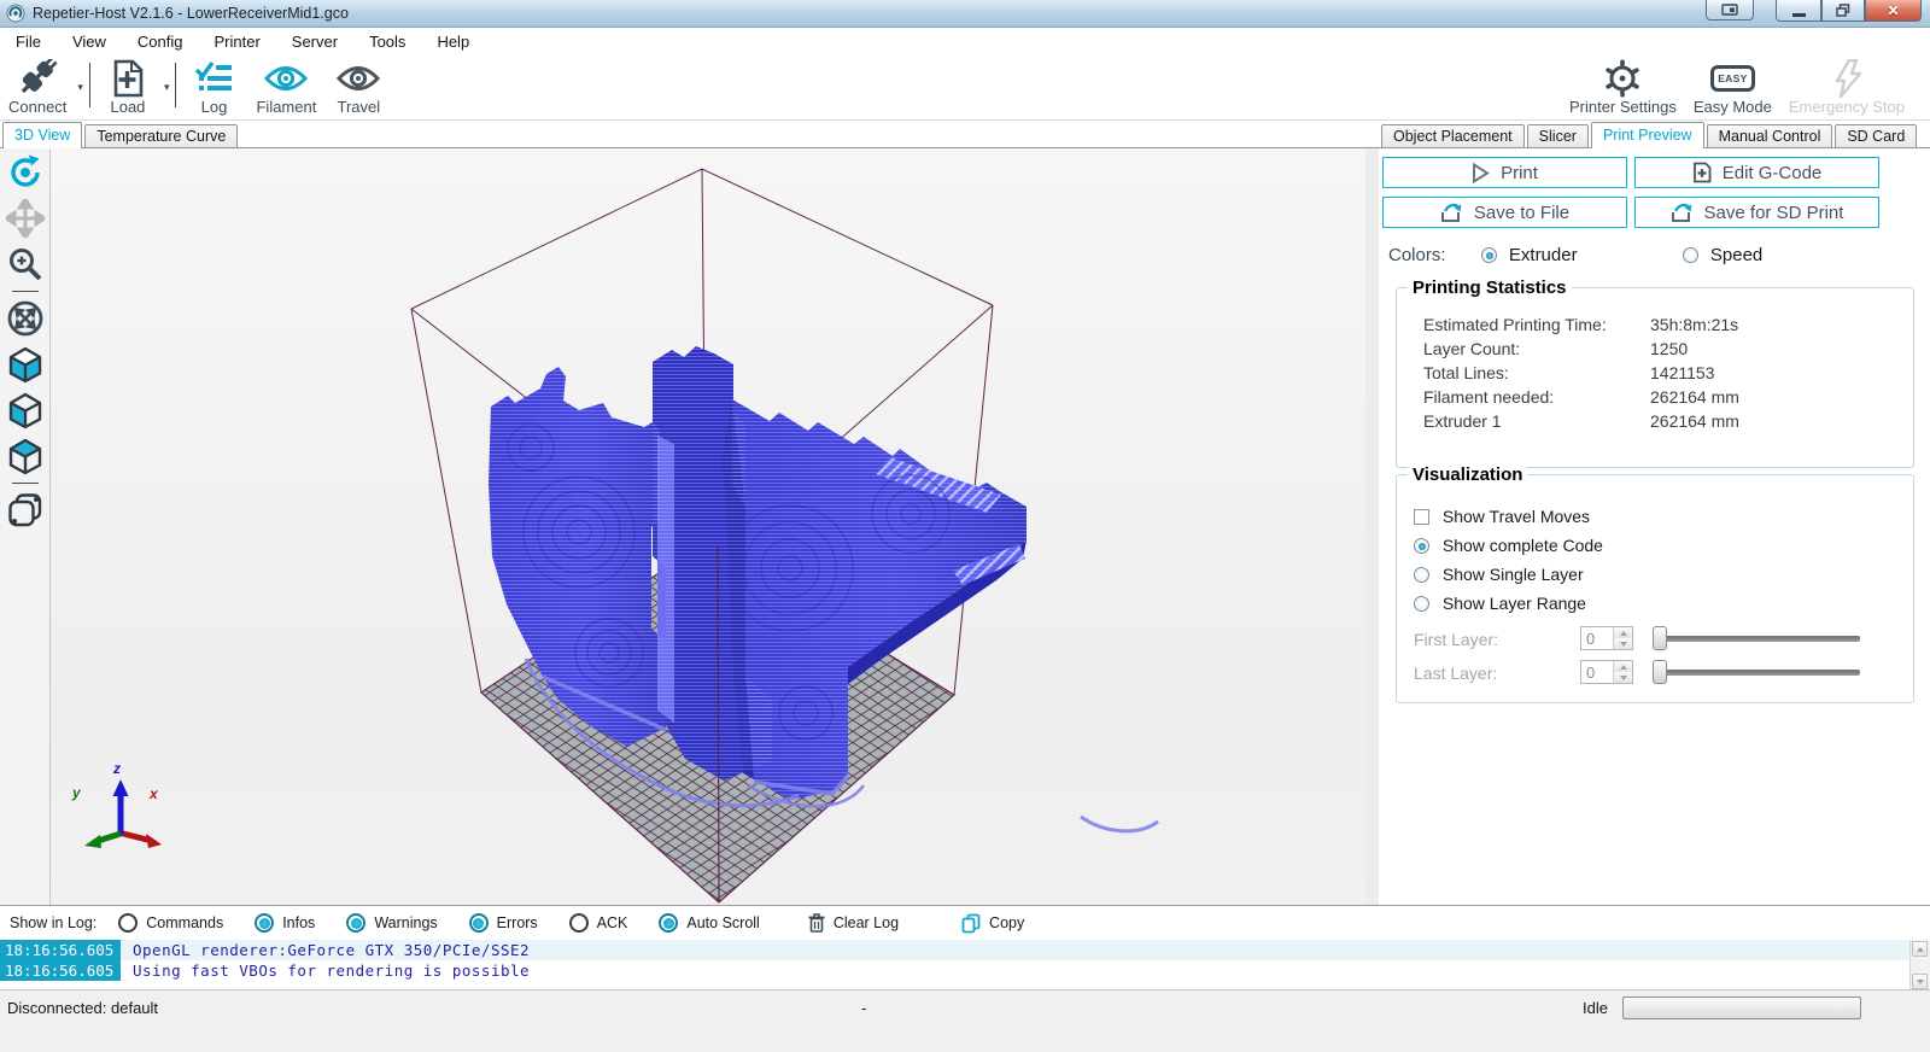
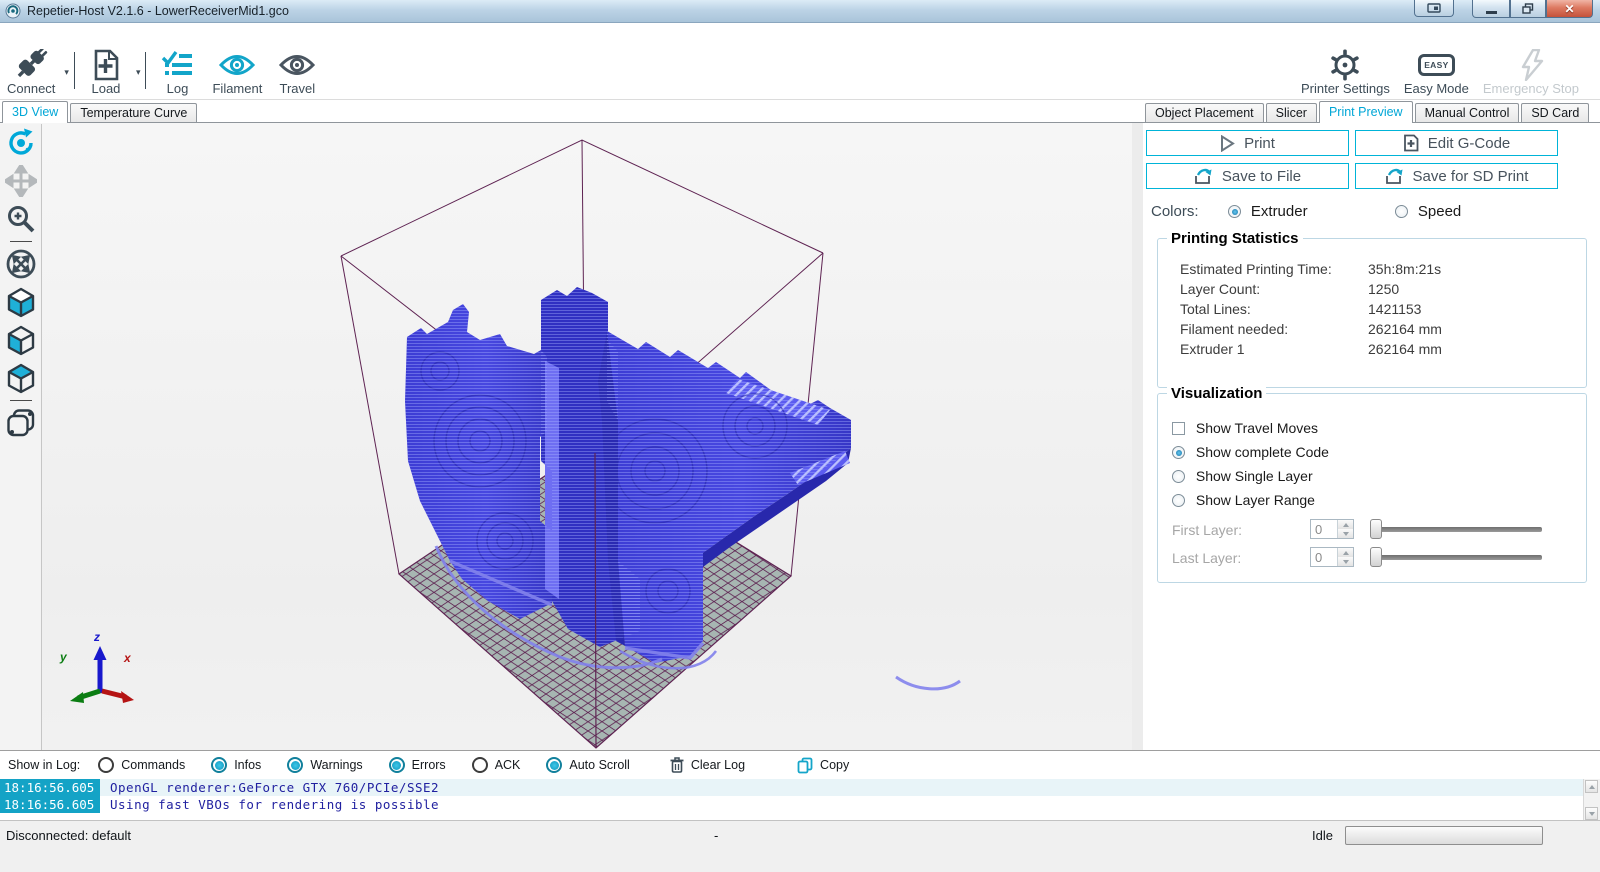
  Repetier-Host V2.1.6 - LowerReceiverMid1.gco
  ✕
- File
- View
- Config
- Printer
- Server
- Tools
- Help
  Connect
  ▾
  Load
  ▾
  Log
  Filament
  Travel
  Printer Settings
  EASY
  Easy Mode
  Emergency Stop
  3D View
  Temperature Curve
  Object Placement
  Slicer
  Print Preview
  Manual Control
  SD Card
  y
  z
  x
  Print
  Edit G-Code
  Save to File
  Save for SD Print
  Colors:
  Extruder
  Speed
  Printing Statistics
  Estimated Printing Time:
  35h:8m:21s
  Layer Count:
  1250
  Total Lines:
  1421153
  Filament needed:
  262164 mm
  Extruder 1
  262164 mm
  Visualization
  Show Travel Moves
  Show complete Code
  Show Single Layer
  Show Layer Range
  First Layer:
  0
  Last Layer:
  0
  Show in Log:
  Commands
  Infos
  Warnings
  Errors
  ACK
  Auto Scroll
  Clear Log
  Copy
  18:16:56.605
- OpenGL renderer:GeForce GTX 350/PCIe/SSE2
+ OpenGL renderer:GeForce GTX 760/PCIe/SSE2
  18:16:56.605
  Using fast VBOs for rendering is possible
  Disconnected: default
  -
  Idle
